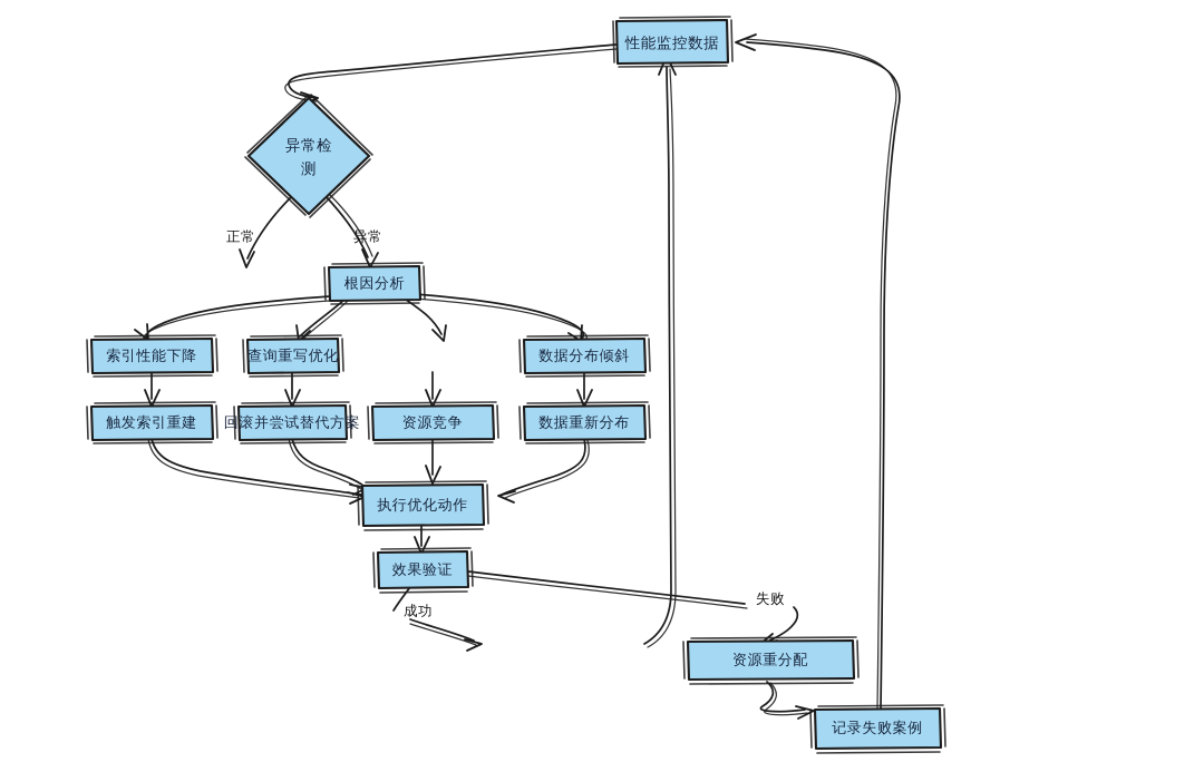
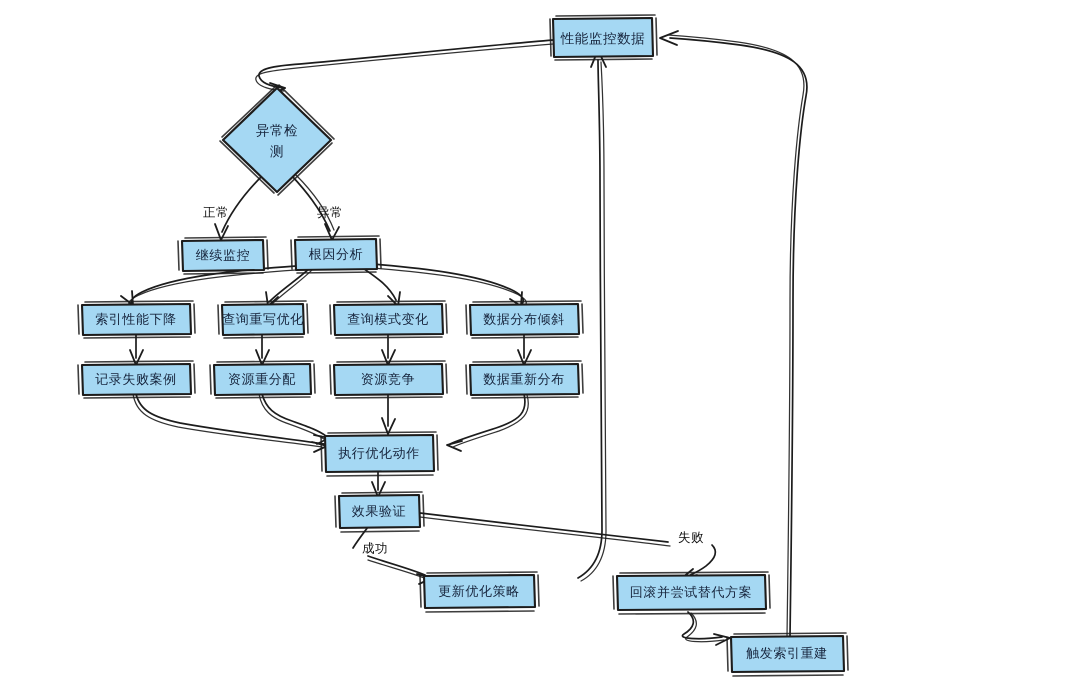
  正常
  异常
  成功
  失败
  性能监控数据
  异常检
  测
+ 继续监控
  根因分析
  索引性能下降
  查询重写优化
+ 查询模式变化
  数据分布倾斜
- 触发索引重建
+ 记录失败案例
- 回滚并尝试替代方案
+ 资源重分配
  资源竞争
  数据重新分布
  执行优化动作
  效果验证
+ 更新优化策略
- 资源重分配
+ 回滚并尝试替代方案
- 记录失败案例
+ 触发索引重建
